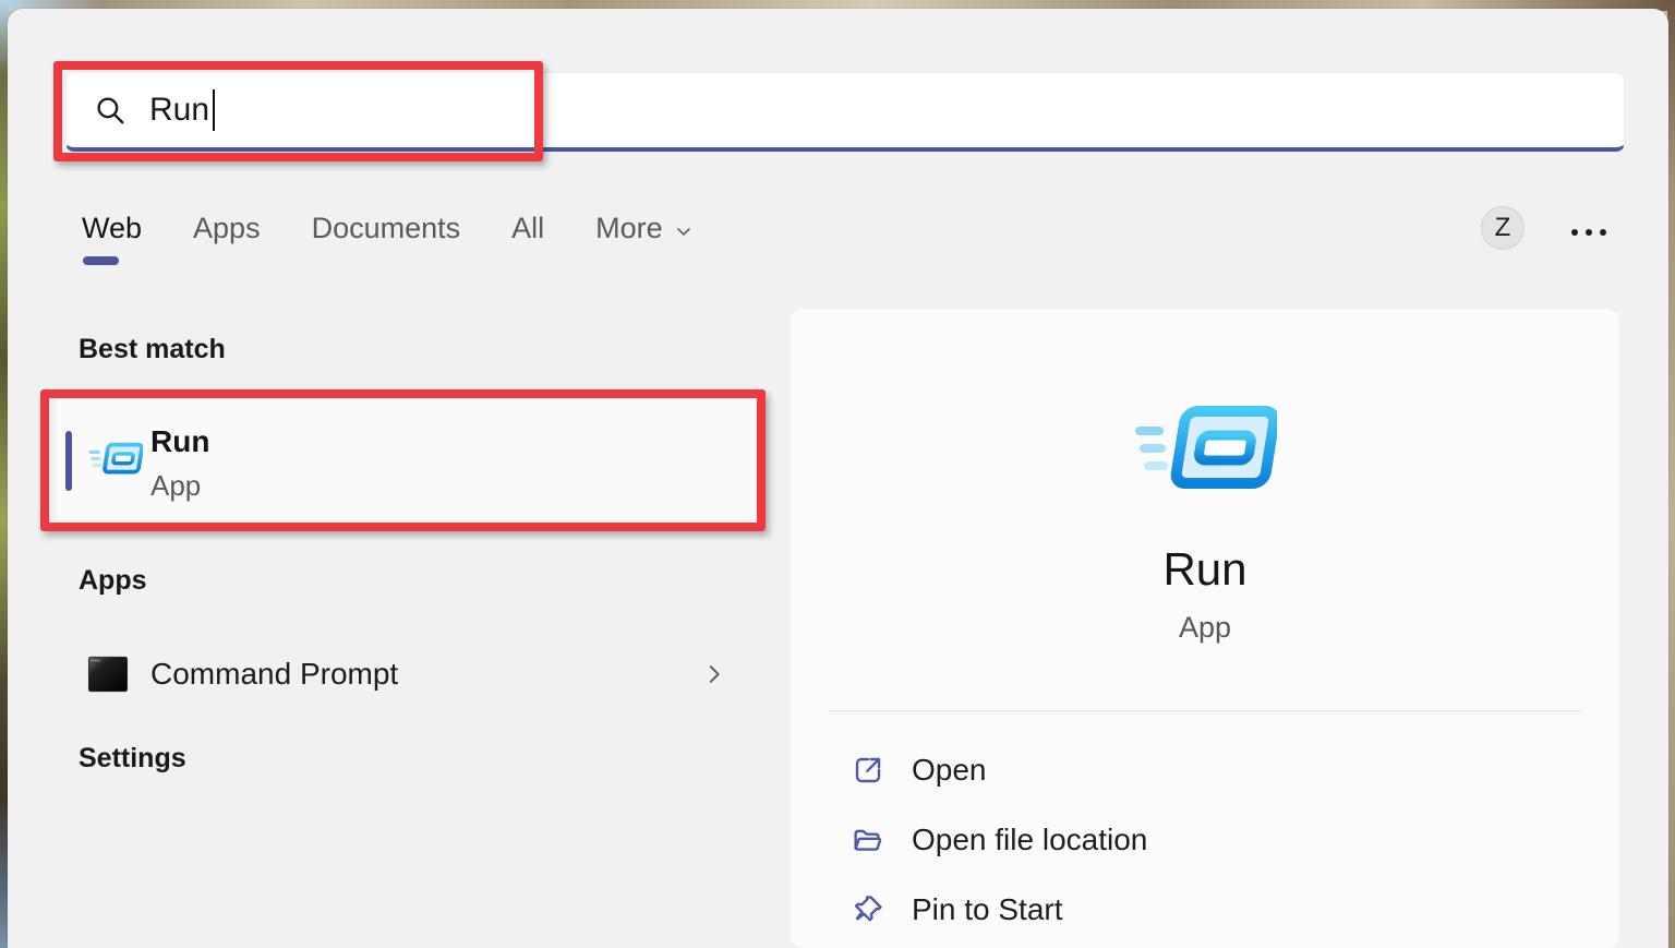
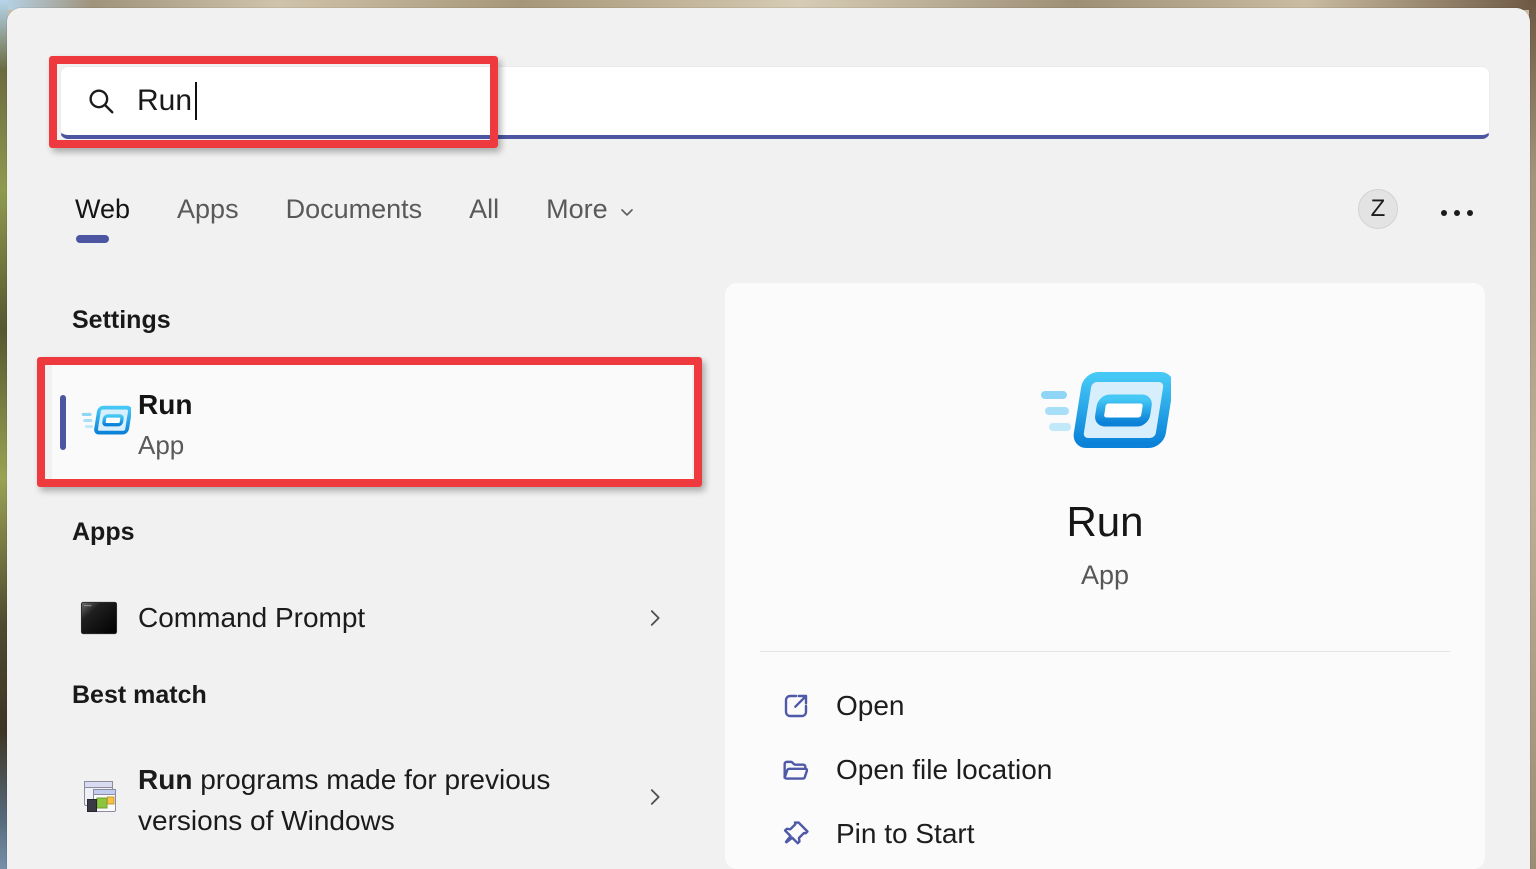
  Run
  Web
  Apps
  Documents
  All
  More
  Z
- Best match
+ Settings
  Run
  App
  Apps
  Command Prompt
- Settings
+ Best match
+ Run programs made for previous versions of Windows
  Run
  App
  Open
  Open file location
  Pin to Start
